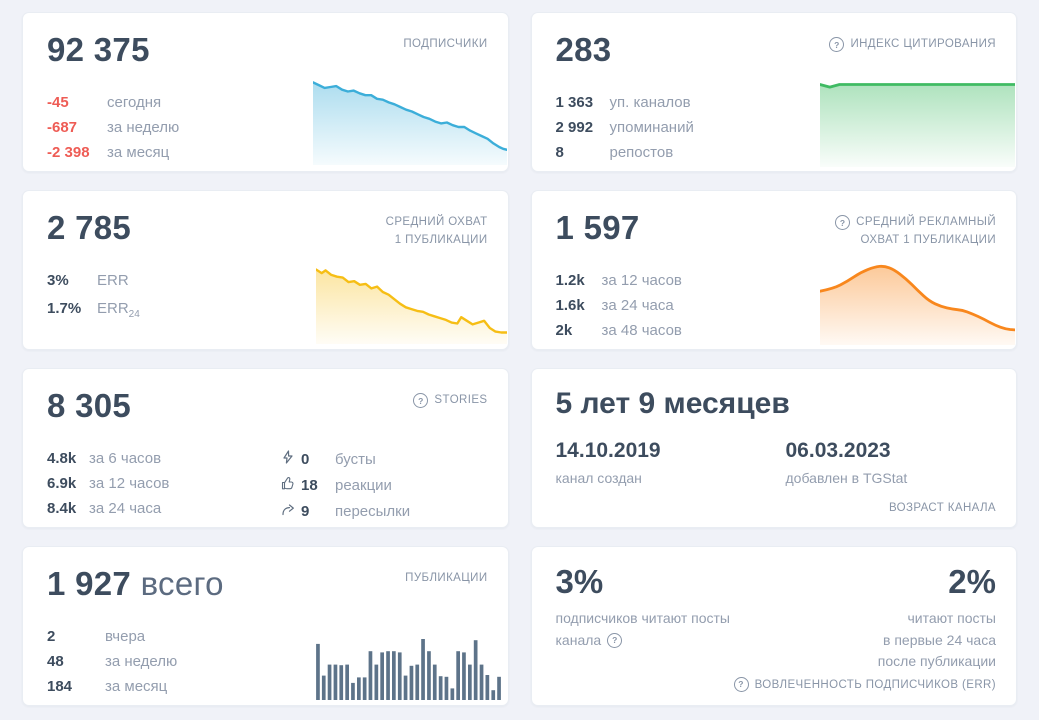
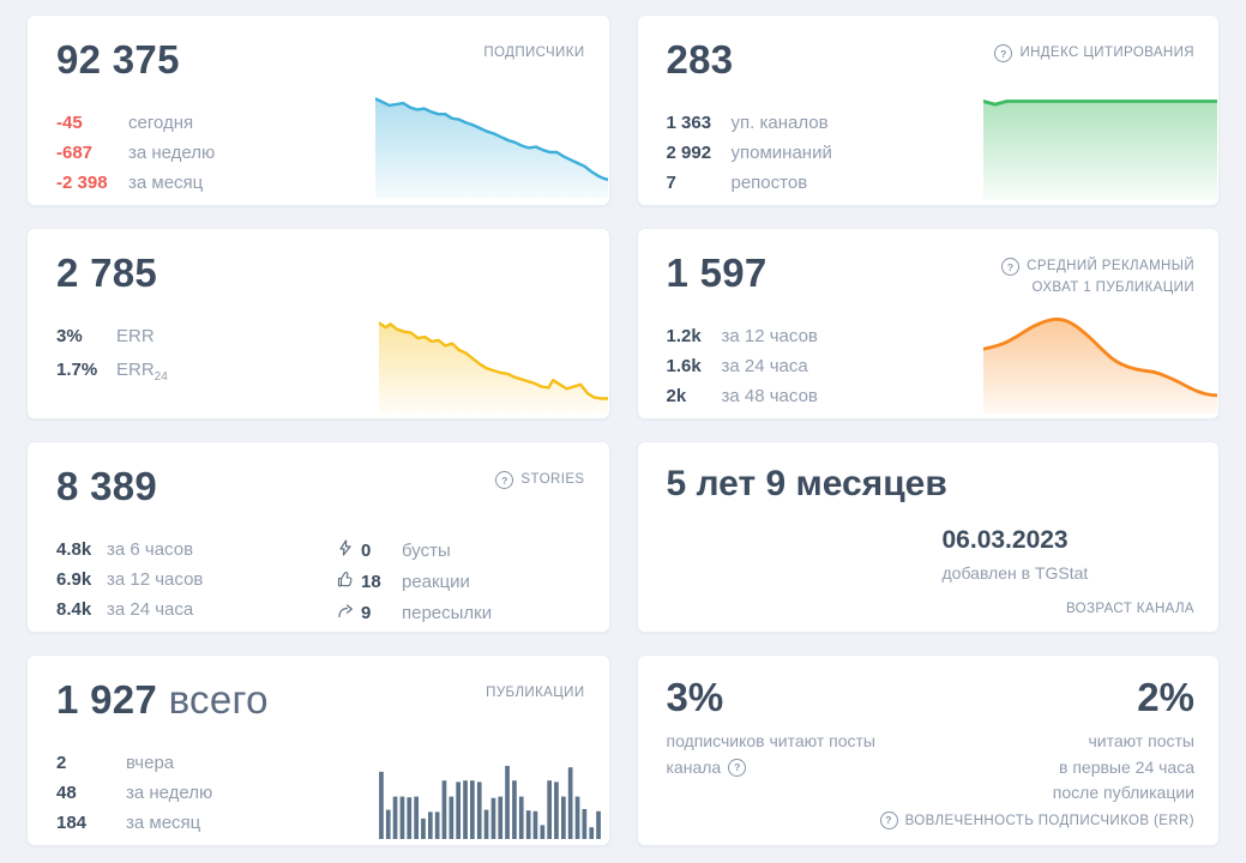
  92 375
  ПОДПИСЧИКИ
  -45
  сегодня
  -687
  за неделю
  -2 398
  за месяц
  283
  ?
  ИНДЕКС ЦИТИРОВАНИЯ
  1 363
  уп. каналов
  2 992
  упоминаний
- 8
+ 7
  репостов
  2 785
- СРЕДНИЙ ОХВАТ
- 1 ПУБЛИКАЦИИ
  3%
  ERR
  1.7%
  ERR24
  1 597
  ?
  СРЕДНИЙ РЕКЛАМНЫЙ
  ОХВАТ 1 ПУБЛИКАЦИИ
  1.2k
  за 12 часов
  1.6k
  за 24 часа
  2k
  за 48 часов
- 8 305
+ 8 389
  ?
  STORIES
  4.8k
  за 6 часов
  6.9k
  за 12 часов
  8.4k
  за 24 часа
  0
  бусты
  18
  реакции
  9
  пересылки
  5 лет 9 месяцев
- 14.10.2019
- канал создан
  06.03.2023
  добавлен в TGStat
  ВОЗРАСТ КАНАЛА
  1 927 всего
  ПУБЛИКАЦИИ
  2
  вчера
  48
  за неделю
  184
  за месяц
  3%
  подписчиков читают посты
  канала
  ?
  2%
  читают посты
  в первые 24 часа
  после публикации
  ?
  ВОВЛЕЧЕННОСТЬ ПОДПИСЧИКОВ (ERR)
